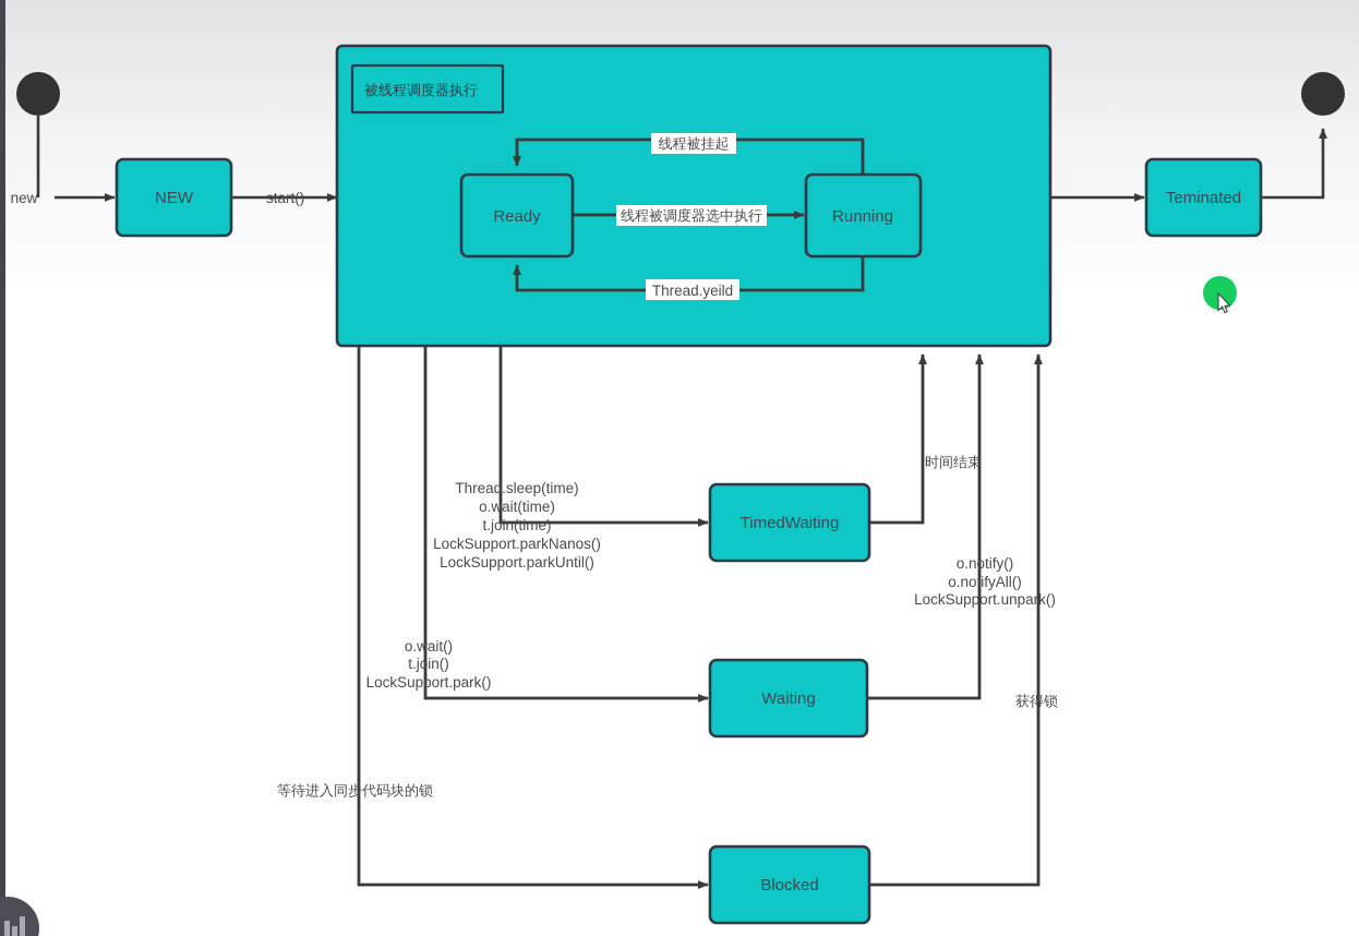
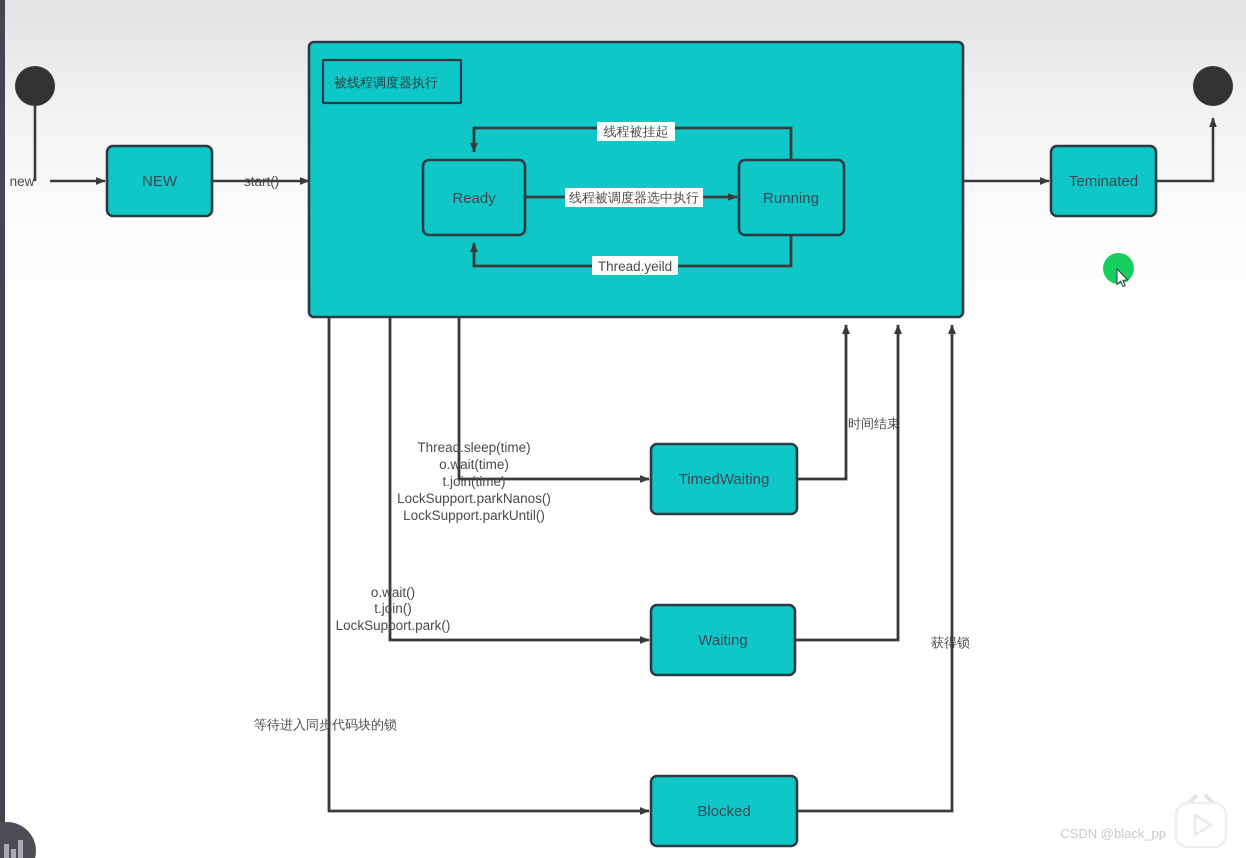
  被线程调度器执行
  new
  NEW
  start()
  Ready
  Running
  线程被挂起
  线程被调度器选中执行
  Thread.yeild
  Teminated
  等待进入同步代码块的锁
  Thread.sleep(time)
  o.wait(time)
  t.join(time)
  LockSupport.parkNanos()
  LockSupport.parkUntil()
  o.wait()
  t.join()
  LockSupport.park()
  TimedWaiting
  Waiting
  Blocked
  时间结束
- o.notify()
- o.notifyAll()
- LockSupport.unpark()
  获得锁
+ CSDN @black_pp
